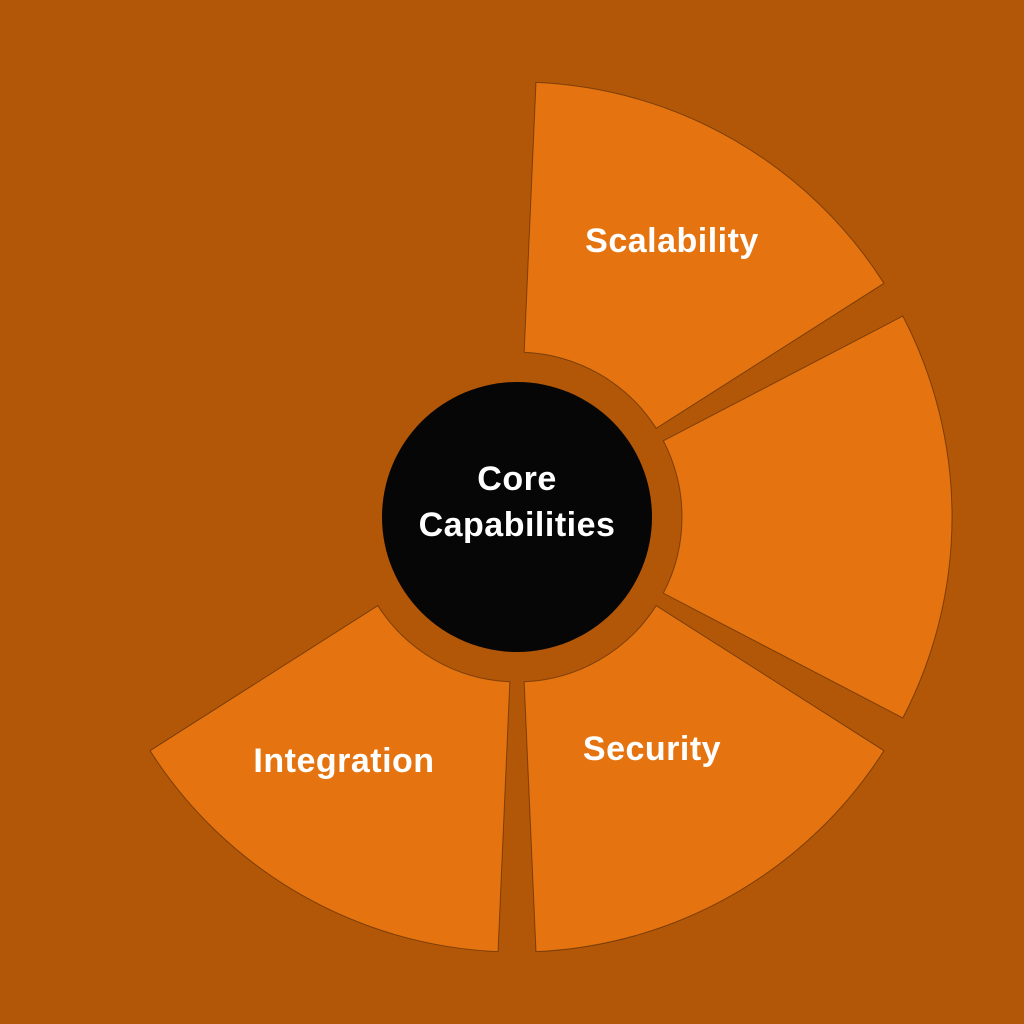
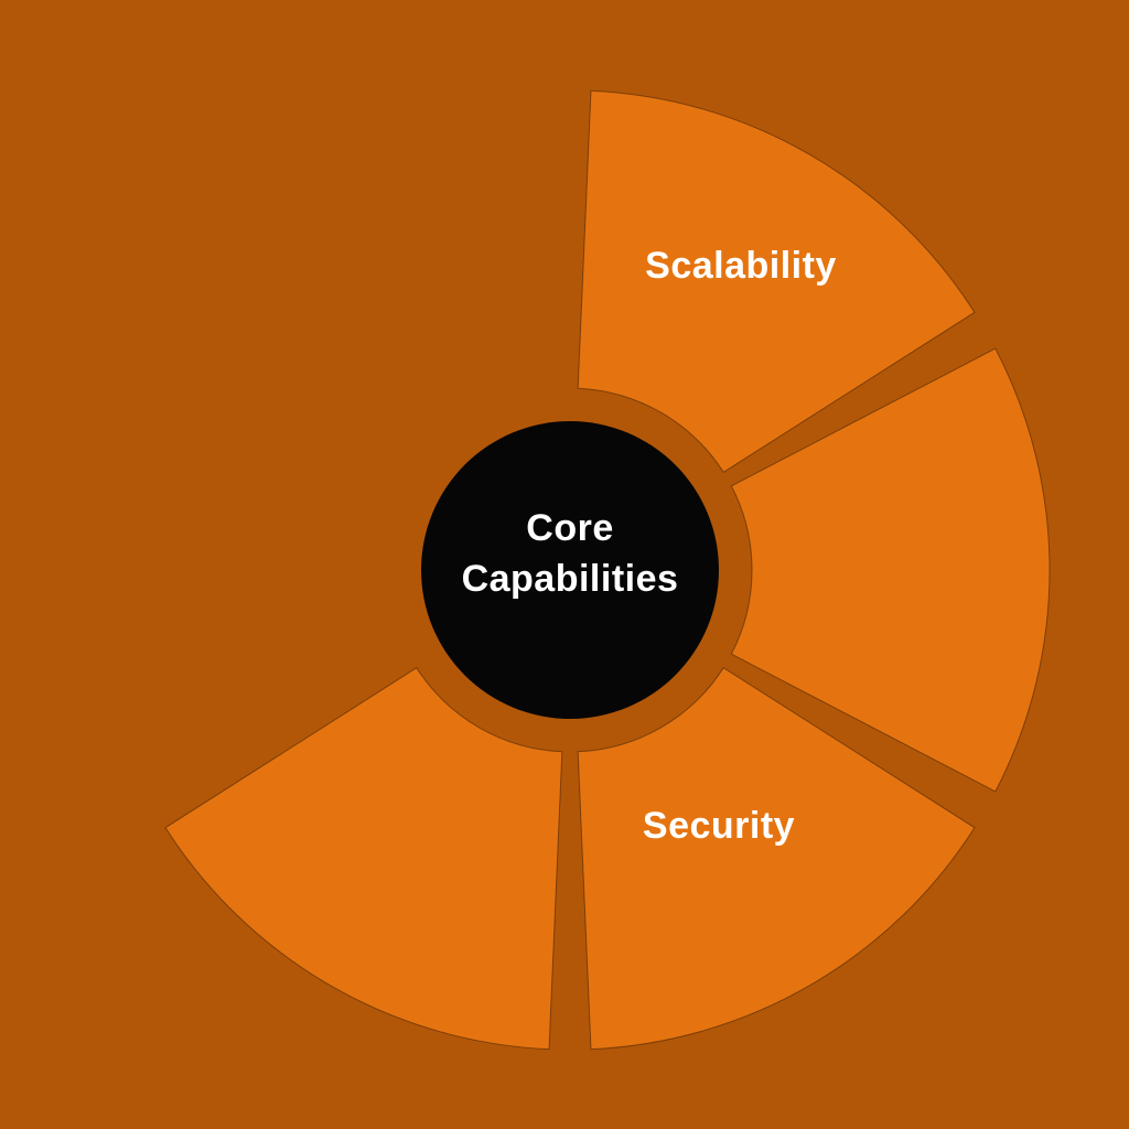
  Core
  Capabilities
  Scalability
  Security
- Integration
